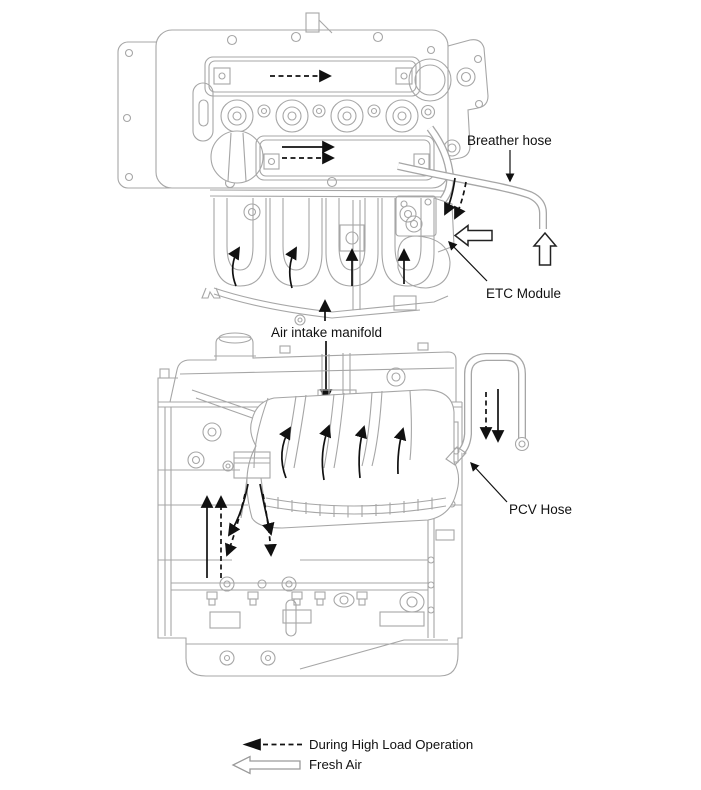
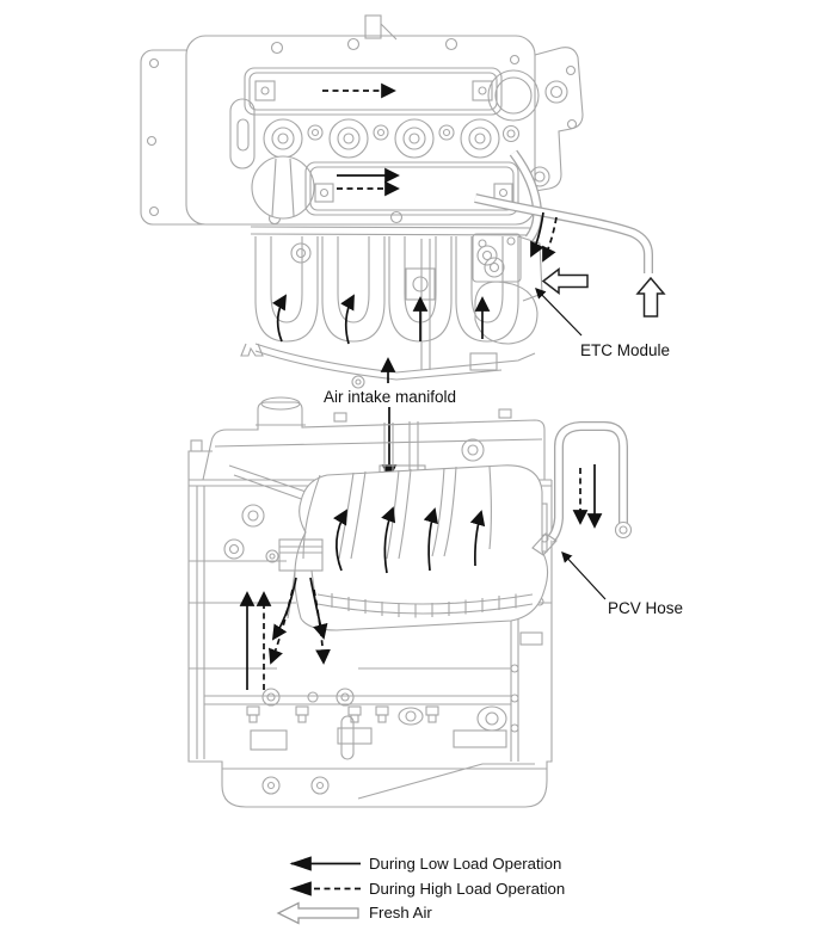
- Breather hose
  ETC Module
  Air intake manifold
  PCV Hose
+ During Low Load Operation
  During High Load Operation
  Fresh Air
